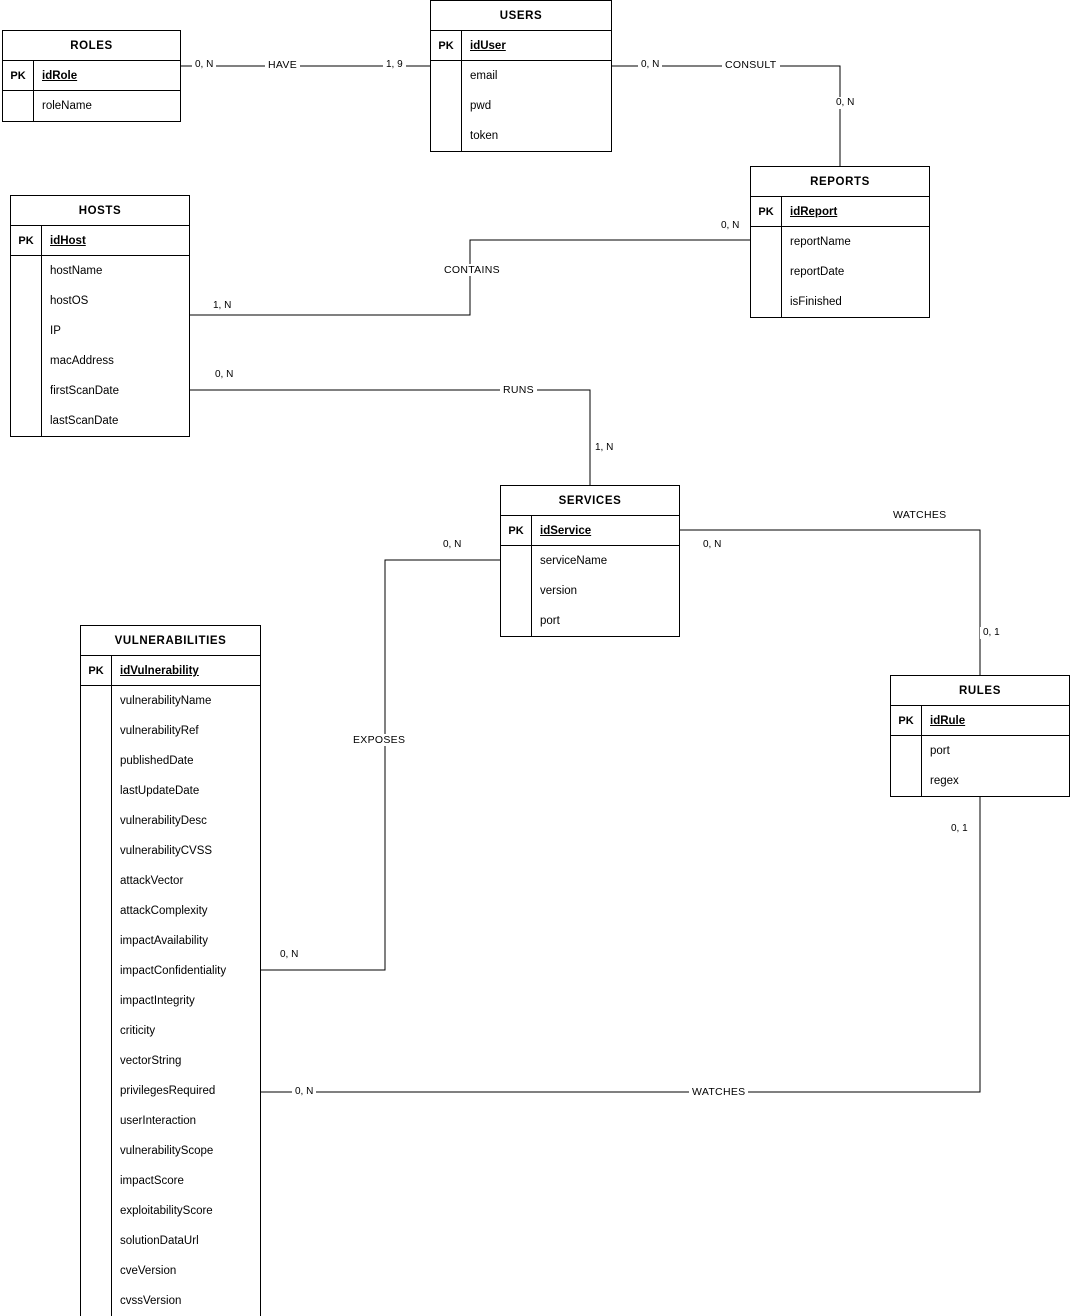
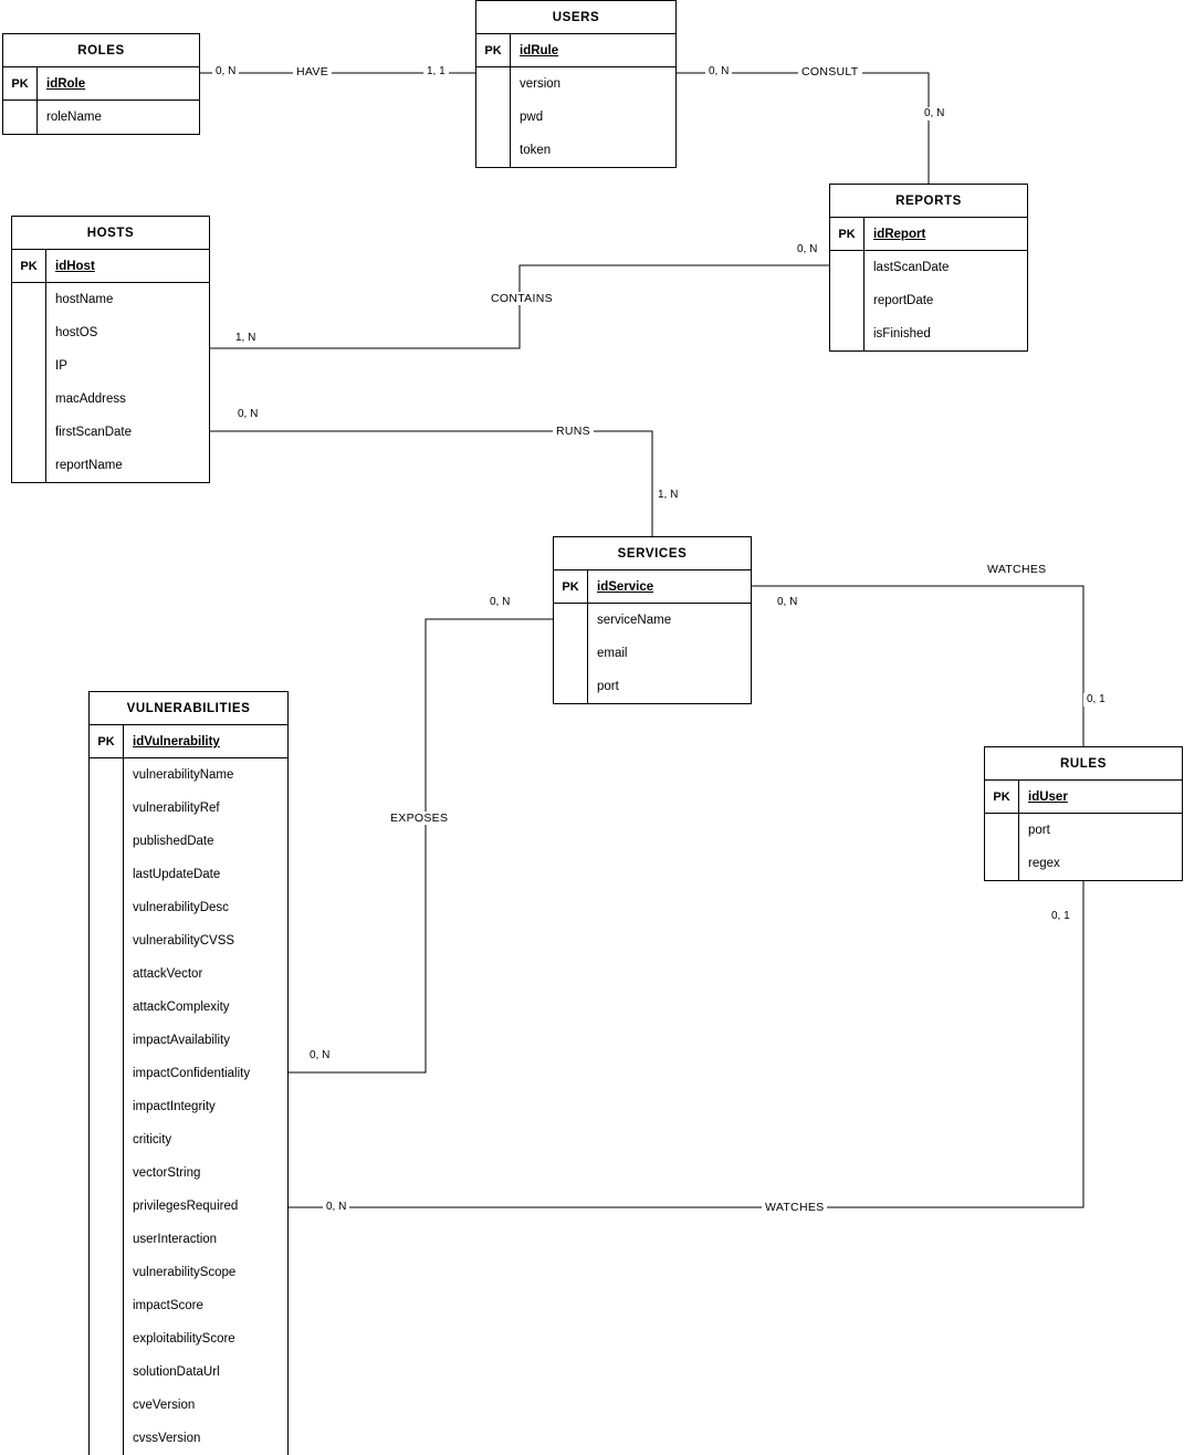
  ROLES
  PK
  idRole
  roleName
  USERS
  PK
- idUser
+ idRule
- email
+ version
  pwd
  token
  REPORTS
  PK
  idReport
- reportName
+ lastScanDate
  reportDate
  isFinished
  HOSTS
  PK
  idHost
  hostName
  hostOS
  IP
  macAddress
  firstScanDate
- lastScanDate
+ reportName
  SERVICES
  PK
  idService
  serviceName
- version
+ email
  port
  RULES
  PK
- idRule
+ idUser
  port
  regex
  VULNERABILITIES
  PK
  idVulnerability
  vulnerabilityName
  vulnerabilityRef
  publishedDate
  lastUpdateDate
  vulnerabilityDesc
  vulnerabilityCVSS
  attackVector
  attackComplexity
  impactAvailability
  impactConfidentiality
  impactIntegrity
  criticity
  vectorString
  privilegesRequired
  userInteraction
  vulnerabilityScope
  impactScore
  exploitabilityScore
  solutionDataUrl
  cveVersion
  cvssVersion
  HAVE
  0, N
- 1, 9
+ 1, 1
  CONSULT
  0, N
  0, N
  CONTAINS
  0, N
  1, N
  RUNS
  0, N
  1, N
  EXPOSES
  0, N
  0, N
  WATCHES
  0, N
  0, 1
  WATCHES
  0, 1
  0, N
